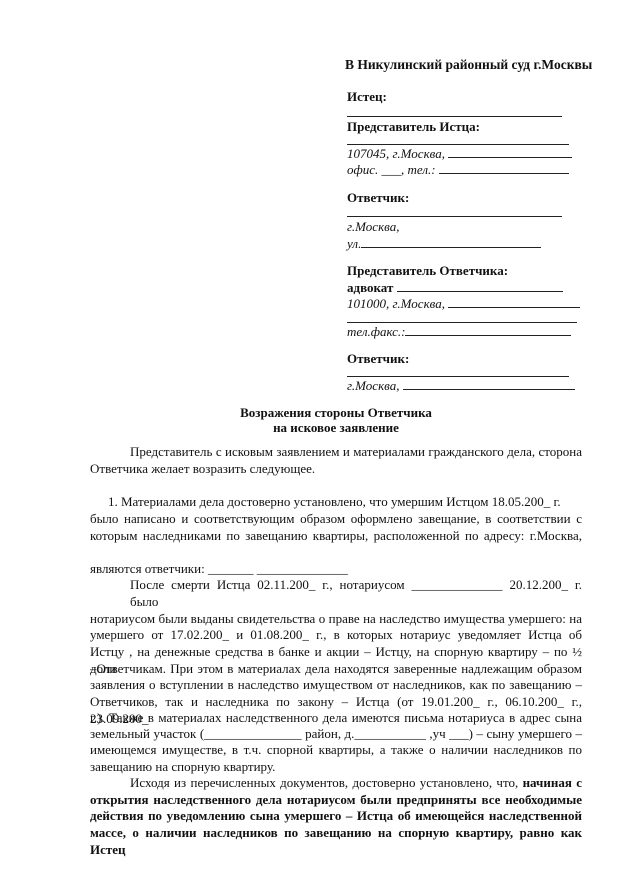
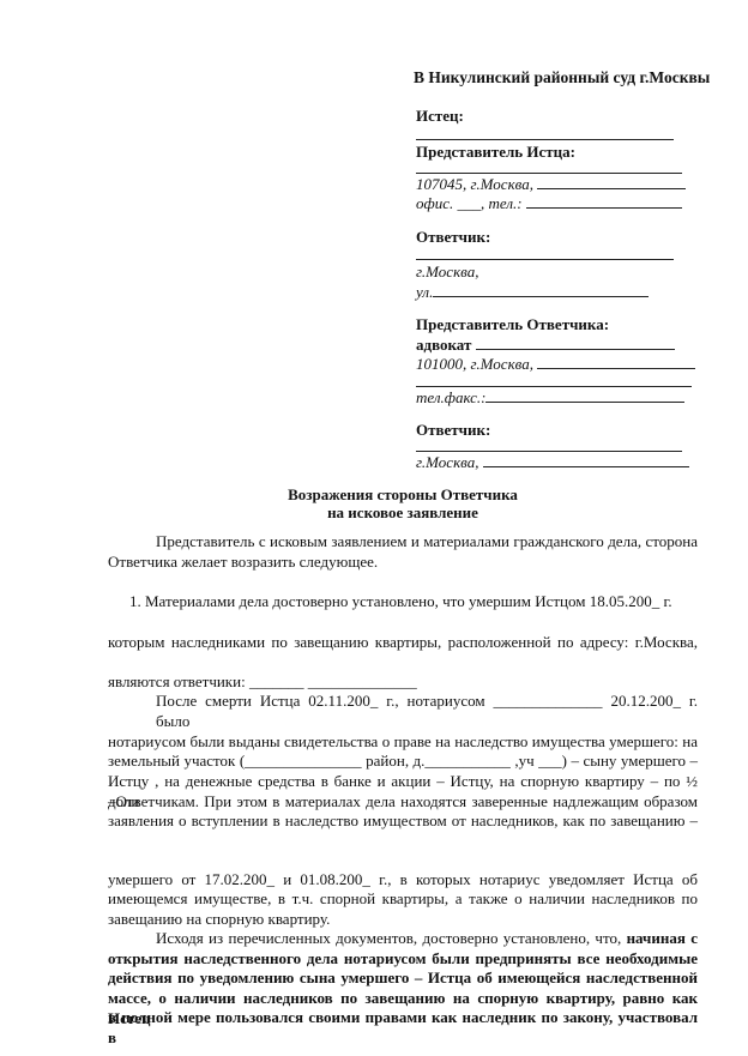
  В Никулинский районный суд г.Москвы
  Истец:
  Представитель Истца:
  107045, г.Москва,
  офис. ___, тел.:
  Ответчик:
  г.Москва,
  ул.
  Представитель Ответчика:
  адвокат
  101000, г.Москва,
  тел.факс.:
  Ответчик:
  г.Москва,
  Возражения стороны Ответчика
  на исковое заявление
  Представитель с исковым заявлением и материалами гражданского дела, сторона
  Ответчика желает возразить следующее.
  1. Материалами дела достоверно установлено, что умершим Истцом 18.05.200_ г.
- было написано и соответствующим образом оформлено завещание, в соответствии с
  которым наследниками по завещанию квартиры, расположенной по адресу: г.Москва,
  являются ответчики: _______ ______________
  После смерти Истца 02.11.200_ г., нотариусом ______________ 20.12.200_ г. было
  нотариусом были выданы свидетельства о праве на наследство имущества умершего: на
- умершего от 17.02.200_ и 01.08.200_ г., в которых нотариус уведомляет Истца об
+ земельный участок (_______________ район, д.___________ ,уч ___) – сыну умершего –
  Истцу , на денежные средства в банке и акции – Истцу, на спорную квартиру – по ½ доли
  –Ответчикам. При этом в материалах дела находятся заверенные надлежащим образом
  заявления о вступлении в наследство имуществом от наследников, как по завещанию –
- Ответчиков, так и наследника по закону – Истца (от 19.01.200_ г., 06.10.200_ г., 23.09.200_
- г.). Также в материалах наследственного дела имеются письма нотариуса в адрес сына
- земельный участок (_______________ район, д.___________ ,уч ___) – сыну умершего –
+ умершего от 17.02.200_ и 01.08.200_ г., в которых нотариус уведомляет Истца об
  имеющемся имуществе, в т.ч. спорной квартиры, а также о наличии наследников по
  завещанию на спорную квартиру.
  Исходя из перечисленных документов, достоверно установлено, что, начиная с
  открытия наследственного дела нотариусом были предприняты все необходимые
  действия по уведомлению сына умершего – Истца об имеющейся наследственной
  массе, о наличии наследников по завещанию на спорную квартиру, равно как Истец
+ в полной мере пользовался своими правами как наследник по закону, участвовал в
